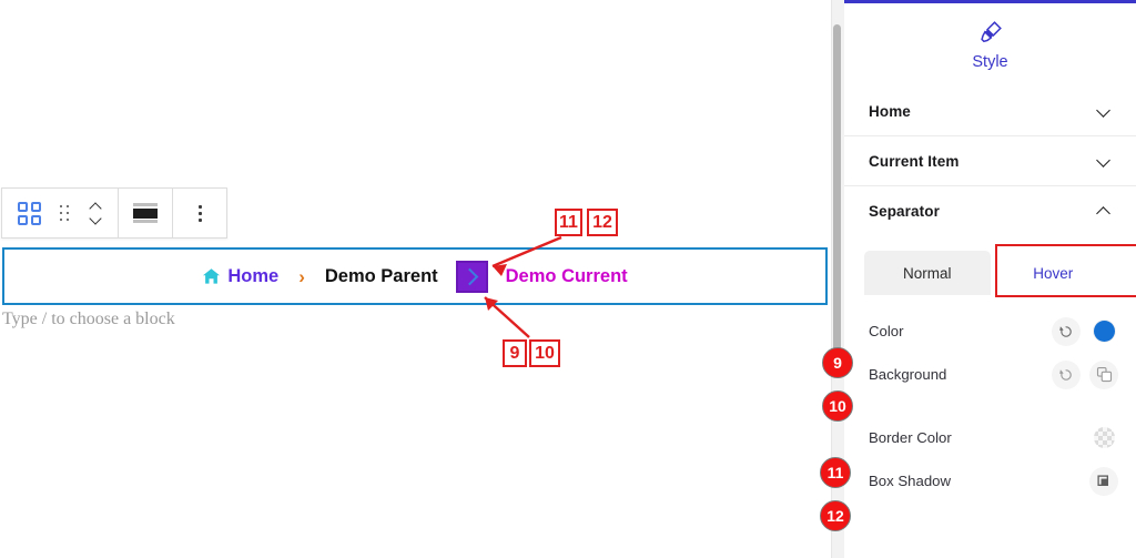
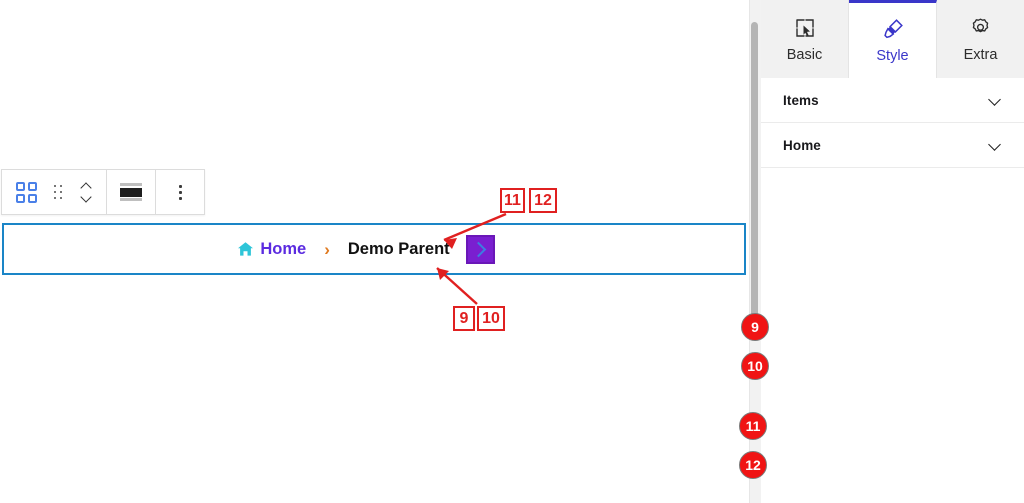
  Home
  ›
  Demo Parent
- Demo Current
- Type / to choose a block
  11
  12
  9
  10
+ Basic
  Style
+ Extra
+ Items
  Home
- Current Item
- Separator
- Normal
- Hover
- Color
- Background
- Border Color
- Box Shadow
  9
  10
  11
  12
